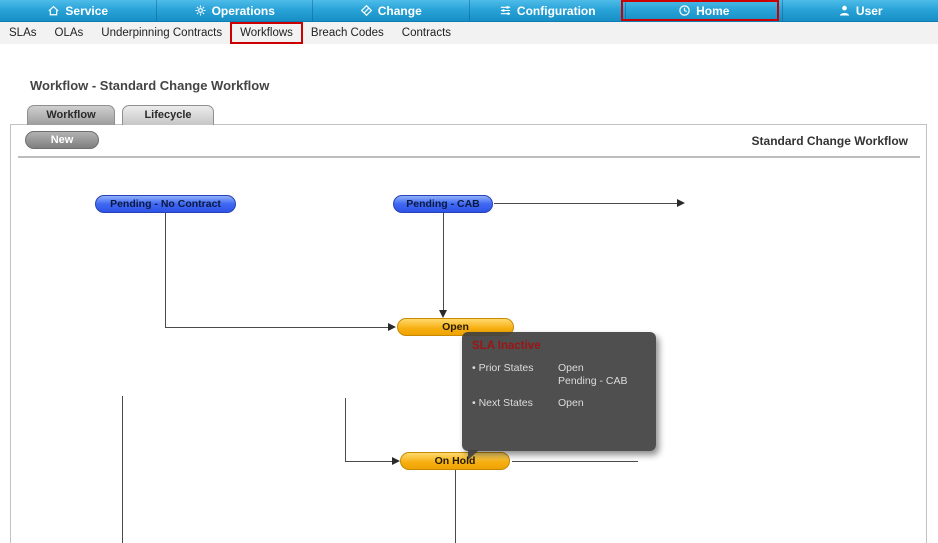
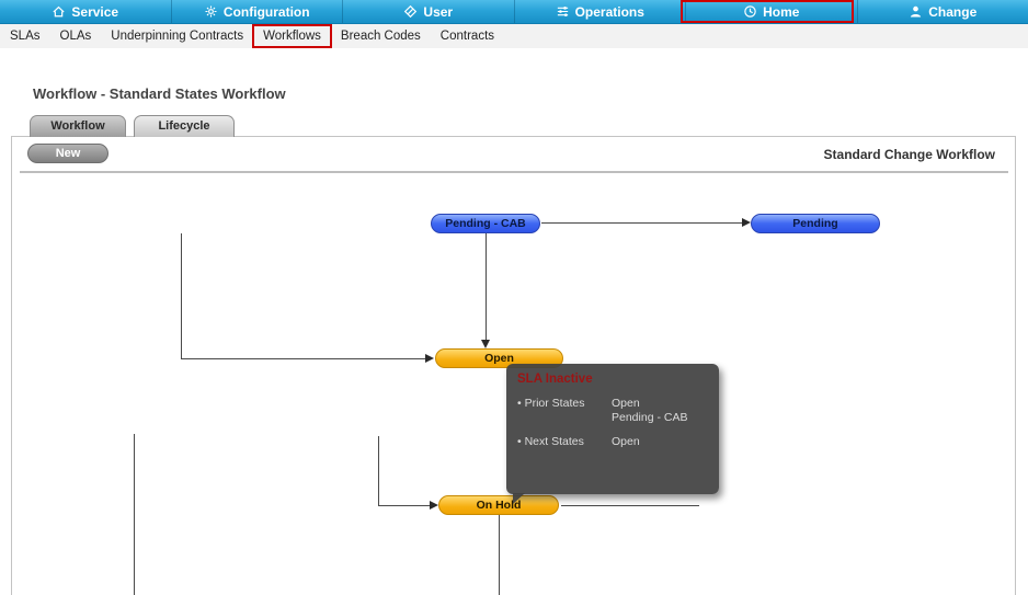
  Service
- Operations
+ Configuration
- Change
+ User
- Configuration
+ Operations
  Home
- User
+ Change
  SLAs
  OLAs
  Underpinning Contracts
  Workflows
  Breach Codes
  Contracts
- Workflow - Standard Change Workflow
+ Workflow - Standard States Workflow
  Workflow
  Lifecycle
  New
  Standard Change Workflow
- Pending - No Contract
  Pending - CAB
+ Pending
  Open
  On Hold
  SLA Inactive
  • Prior States
  Open
  Pending - CAB
  • Next States
  Open
